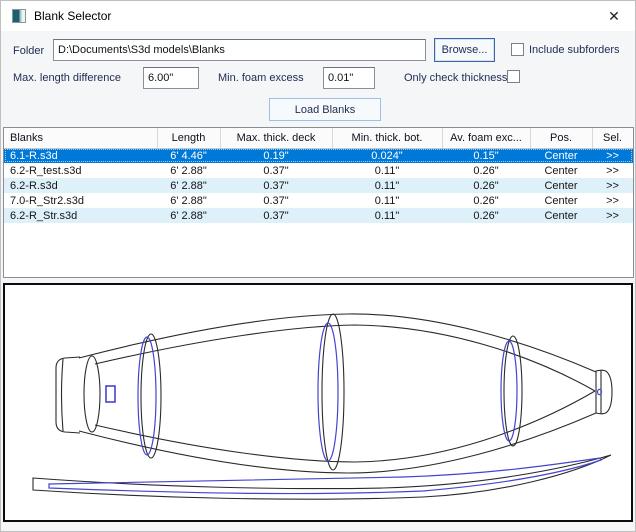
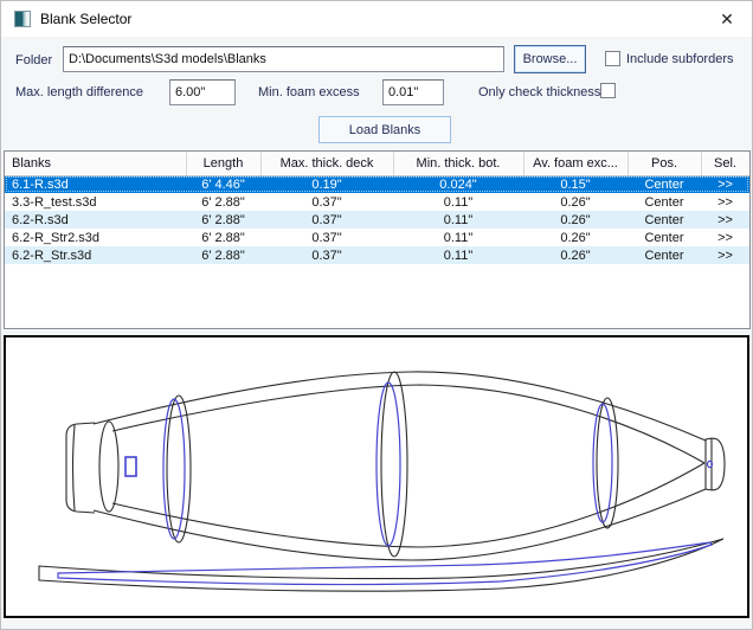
  Blank Selector
  ✕
  Folder
  D:\Documents\S3d models\Blanks
  Browse...
  Include subforders
  Max. length difference
  6.00"
  Min. foam excess
  0.01"
  Only check thickness
  Load Blanks
  Blanks	Length	Max. thick. deck	Min. thick. bot.	Av. foam exc...	Pos.	Sel.
  6.1-R.s3d	6' 4.46"	0.19"	0.024"	0.15"	Center	>>
- 6.2-R_test.s3d	6' 2.88"	0.37"	0.11"	0.26"	Center	>>
+ 3.3-R_test.s3d	6' 2.88"	0.37"	0.11"	0.26"	Center	>>
  6.2-R.s3d	6' 2.88"	0.37"	0.11"	0.26"	Center	>>
- 7.0-R_Str2.s3d	6' 2.88"	0.37"	0.11"	0.26"	Center	>>
+ 6.2-R_Str2.s3d	6' 2.88"	0.37"	0.11"	0.26"	Center	>>
  6.2-R_Str.s3d	6' 2.88"	0.37"	0.11"	0.26"	Center	>>
